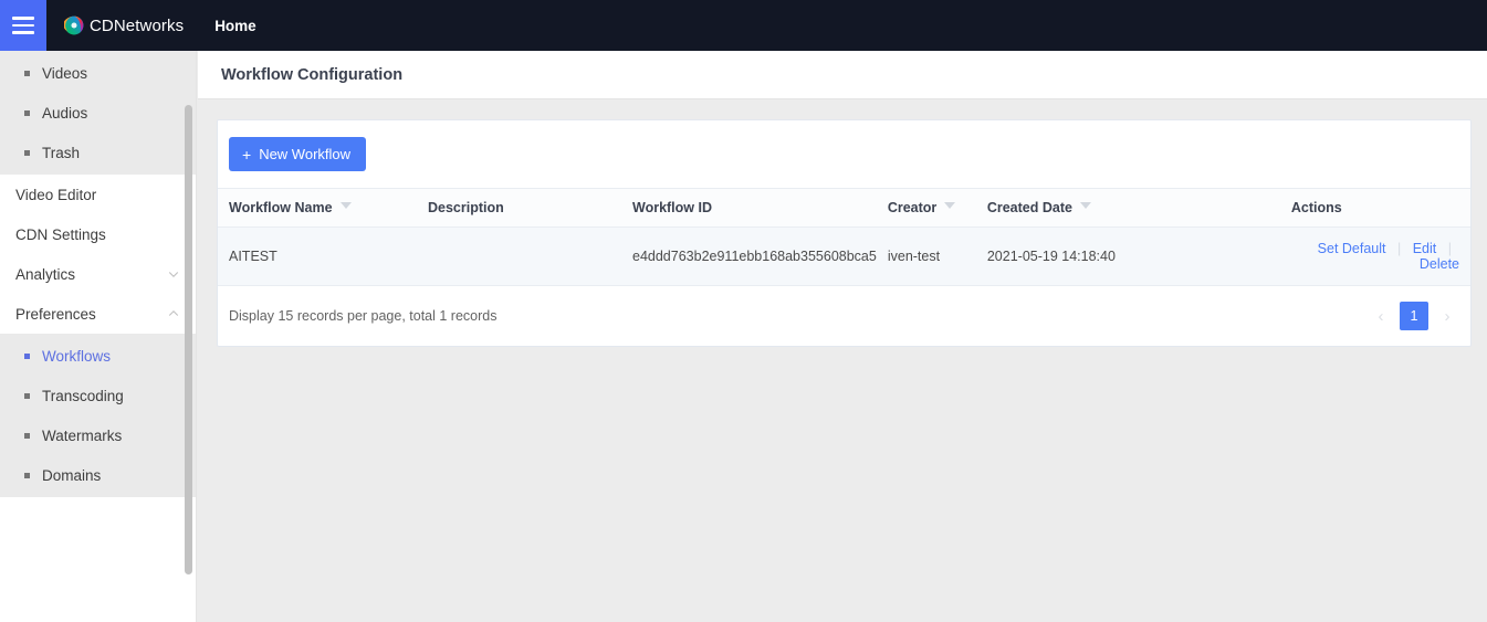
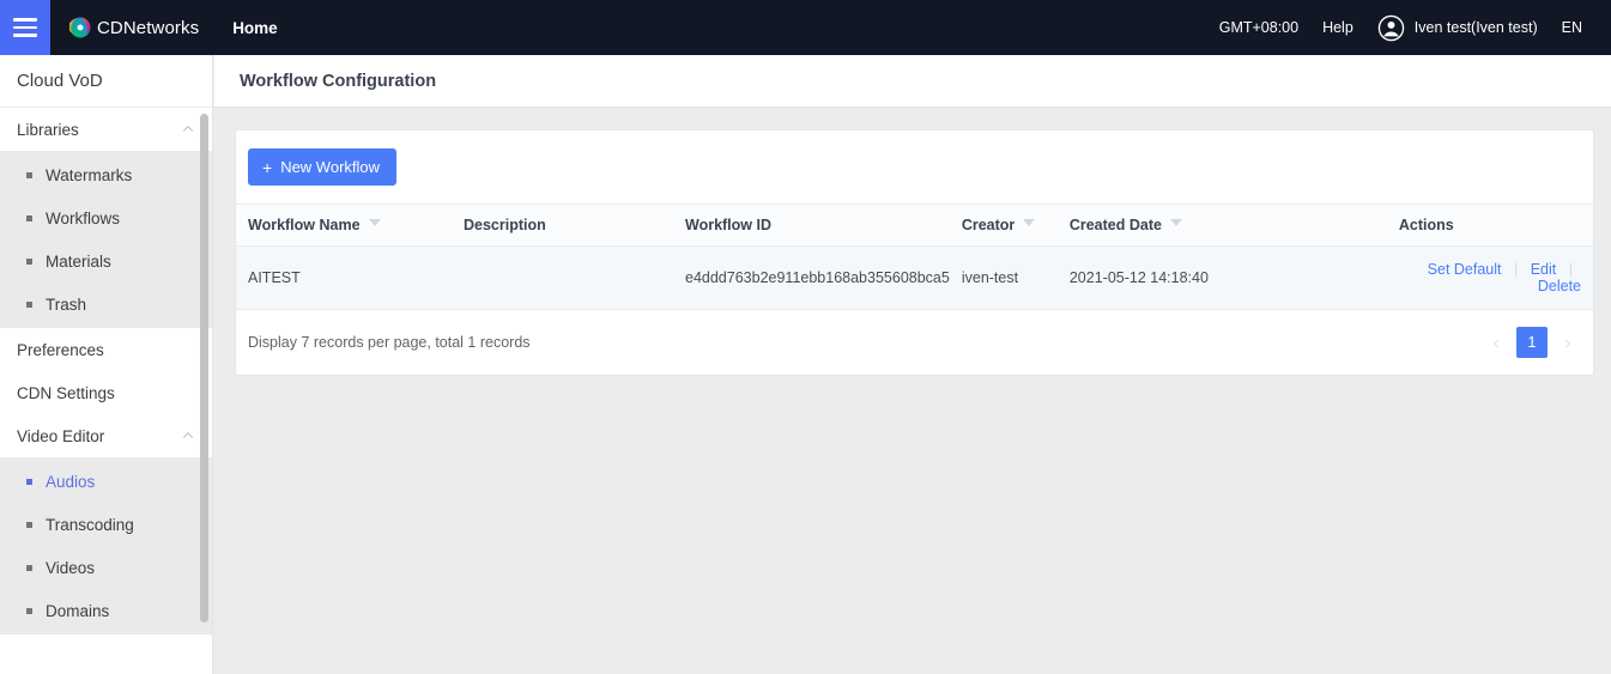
  CDNetworks
  Home
+ GMT+08:00
+ Help
+ Iven test(Iven test)
+ EN
+ Cloud VoD
+ Libraries
- Videos
+ Watermarks
- Audios
+ Workflows
+ Materials
  Trash
- Video Editor
+ Preferences
  CDN Settings
- Analytics
- Preferences
+ Video Editor
- Workflows
+ Audios
  Transcoding
- Watermarks
+ Videos
  Domains
  Workflow Configuration
  +
  New Workflow
  Workflow Name	Description	Workflow ID	Creator	Created Date	Actions
- AITEST		e4ddd763b2e911ebb168ab355608bca5	iven-test	2021-05-19 14:18:40	Set Default | Edit | Delete
+ AITEST		e4ddd763b2e911ebb168ab355608bca5	iven-test	2021-05-12 14:18:40	Set Default | Edit | Delete
- Display 15 records per page, total 1 records
+ Display 7 records per page, total 1 records
  ‹
  1
  ›
